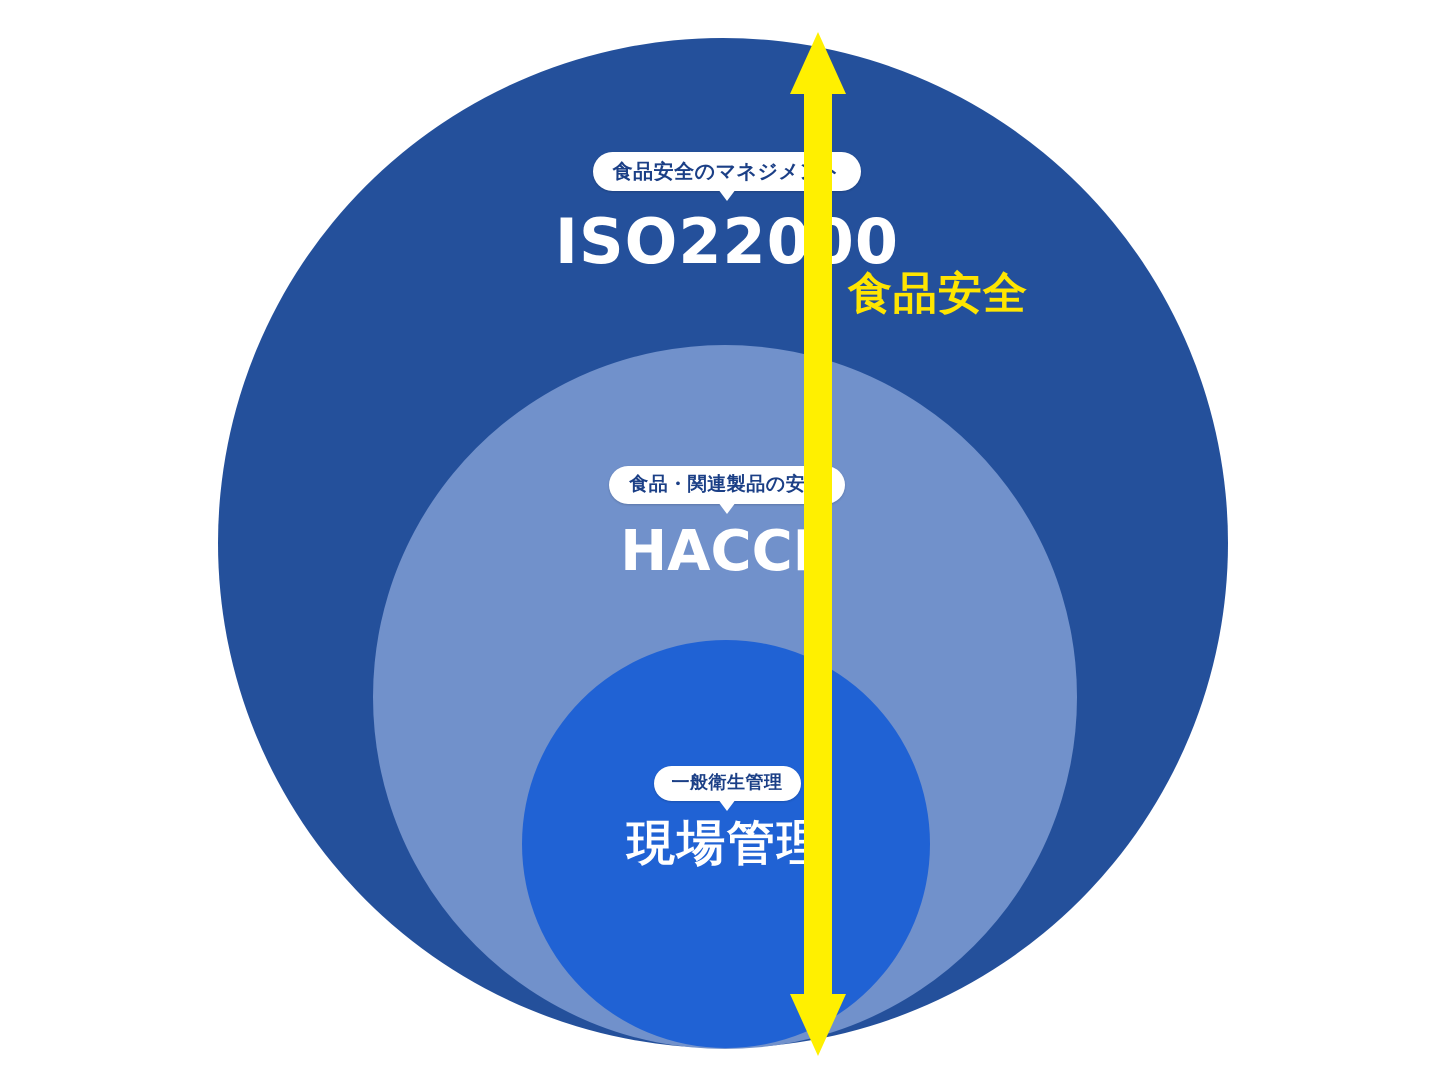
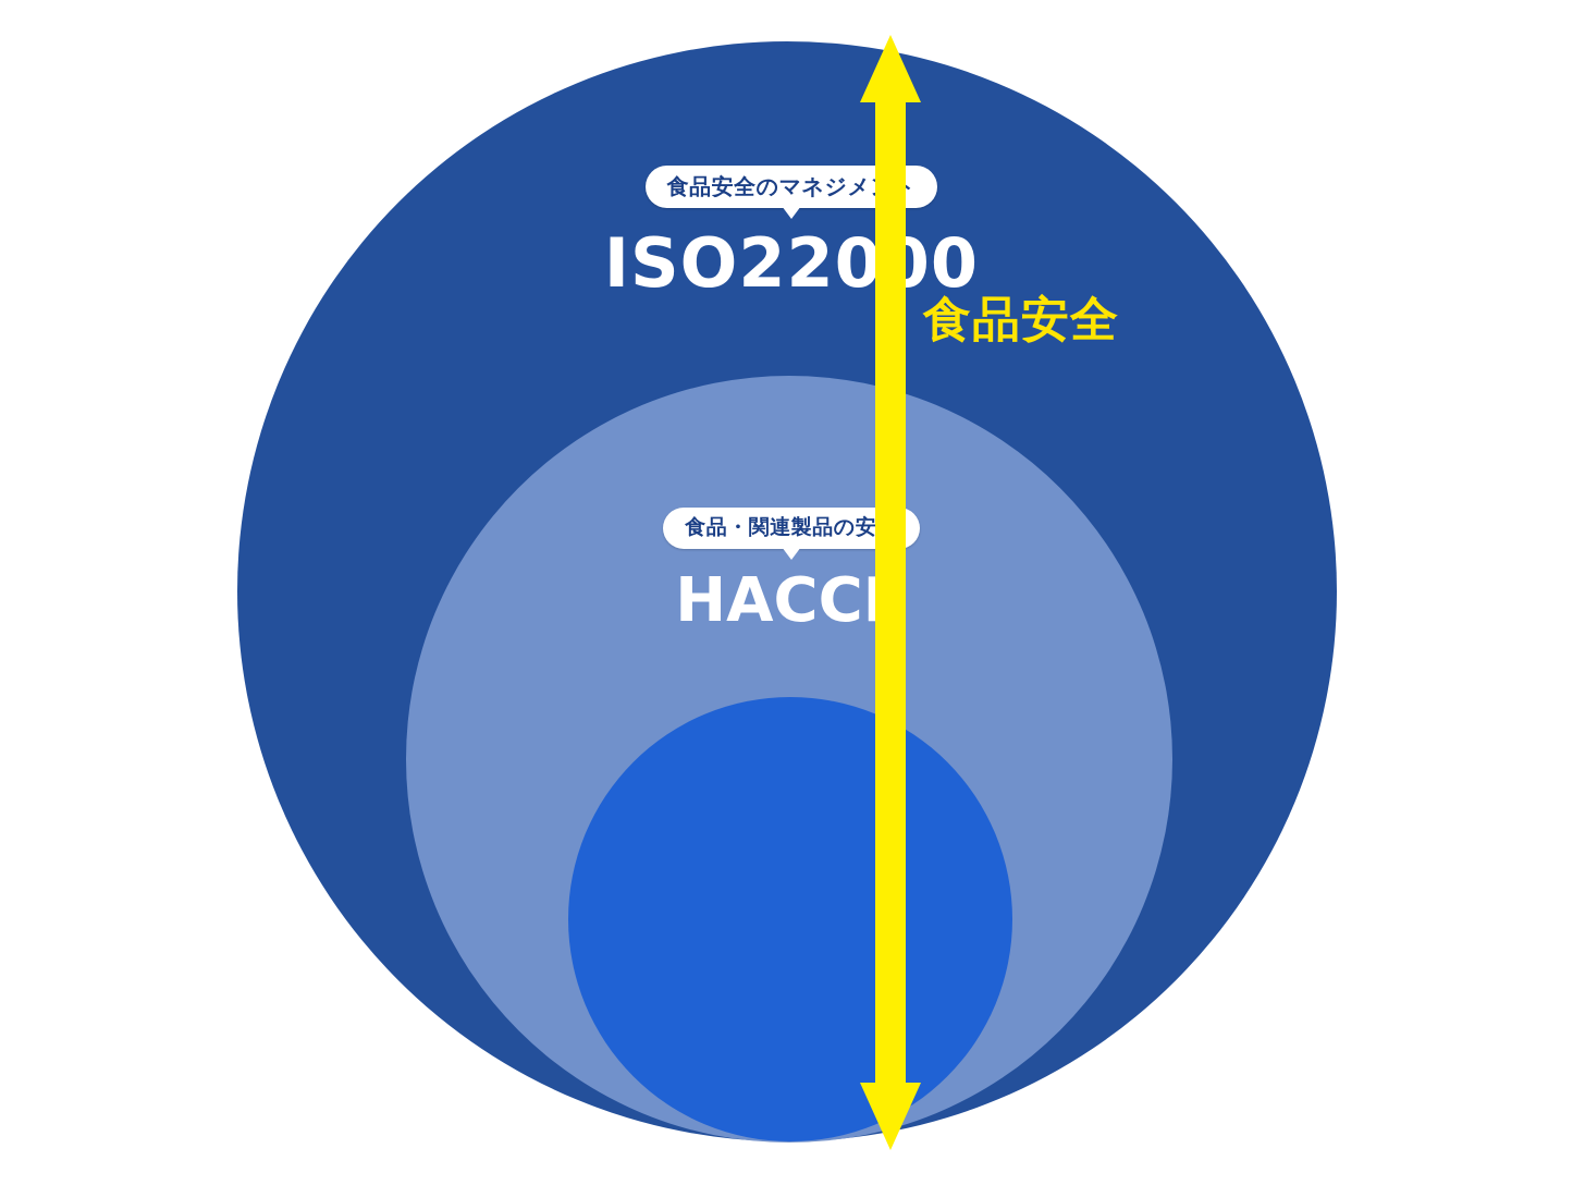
  食品安全のマネジメ
  ISO22000
  食品・関連製品の安
  HACC
- 一般衛生管理
- 現場管理
  食品安全
